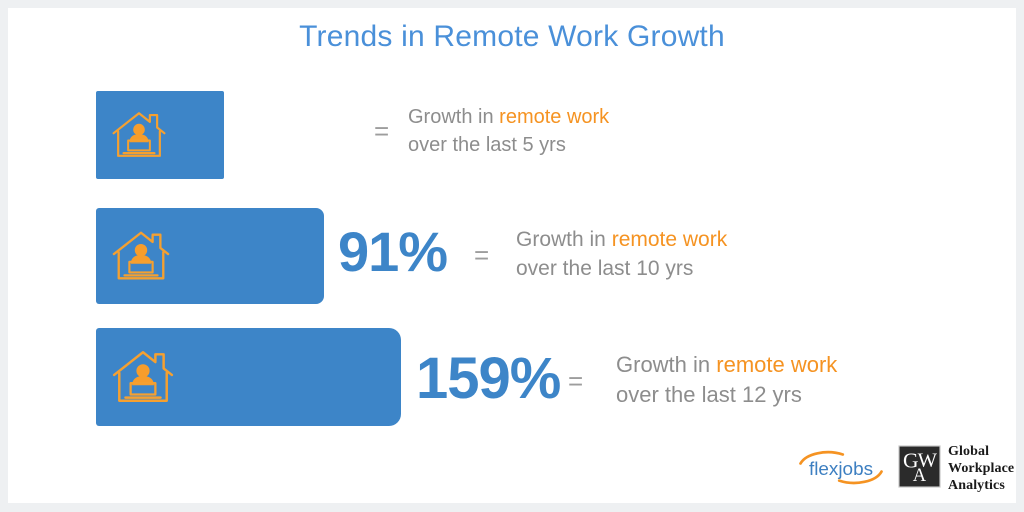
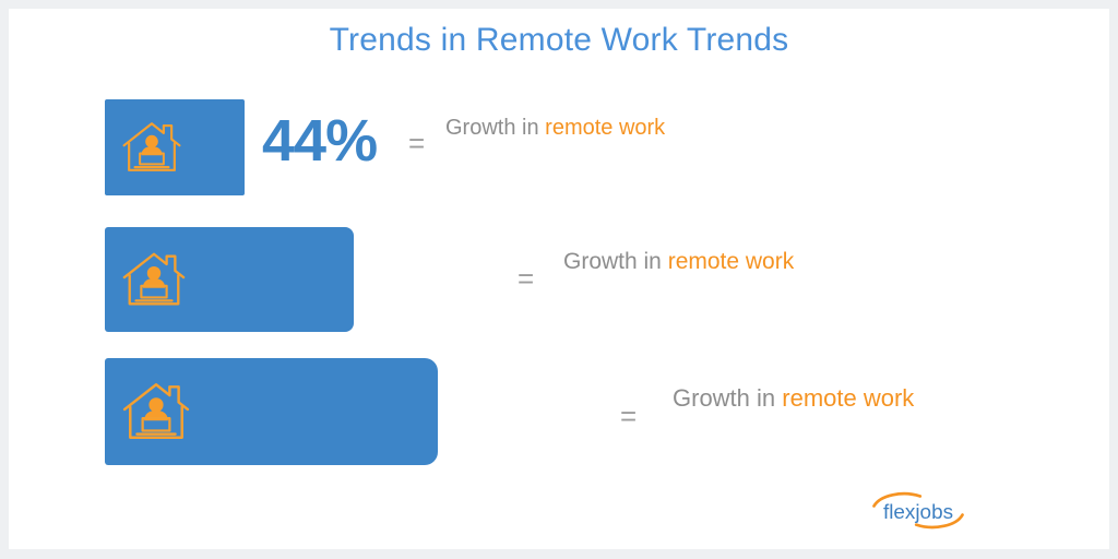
- Trends in Remote Work Growth
+ Trends in Remote Work Trends
+ 44%
  =
  Growth in remote work
- over the last 5 yrs
- 91%
  =
  Growth in remote work
- over the last 10 yrs
- 159%
  =
  Growth in remote work
- over the last 12 yrs
  flexjobs
- G
- W
- A
- Global
- Workplace
- Analytics
